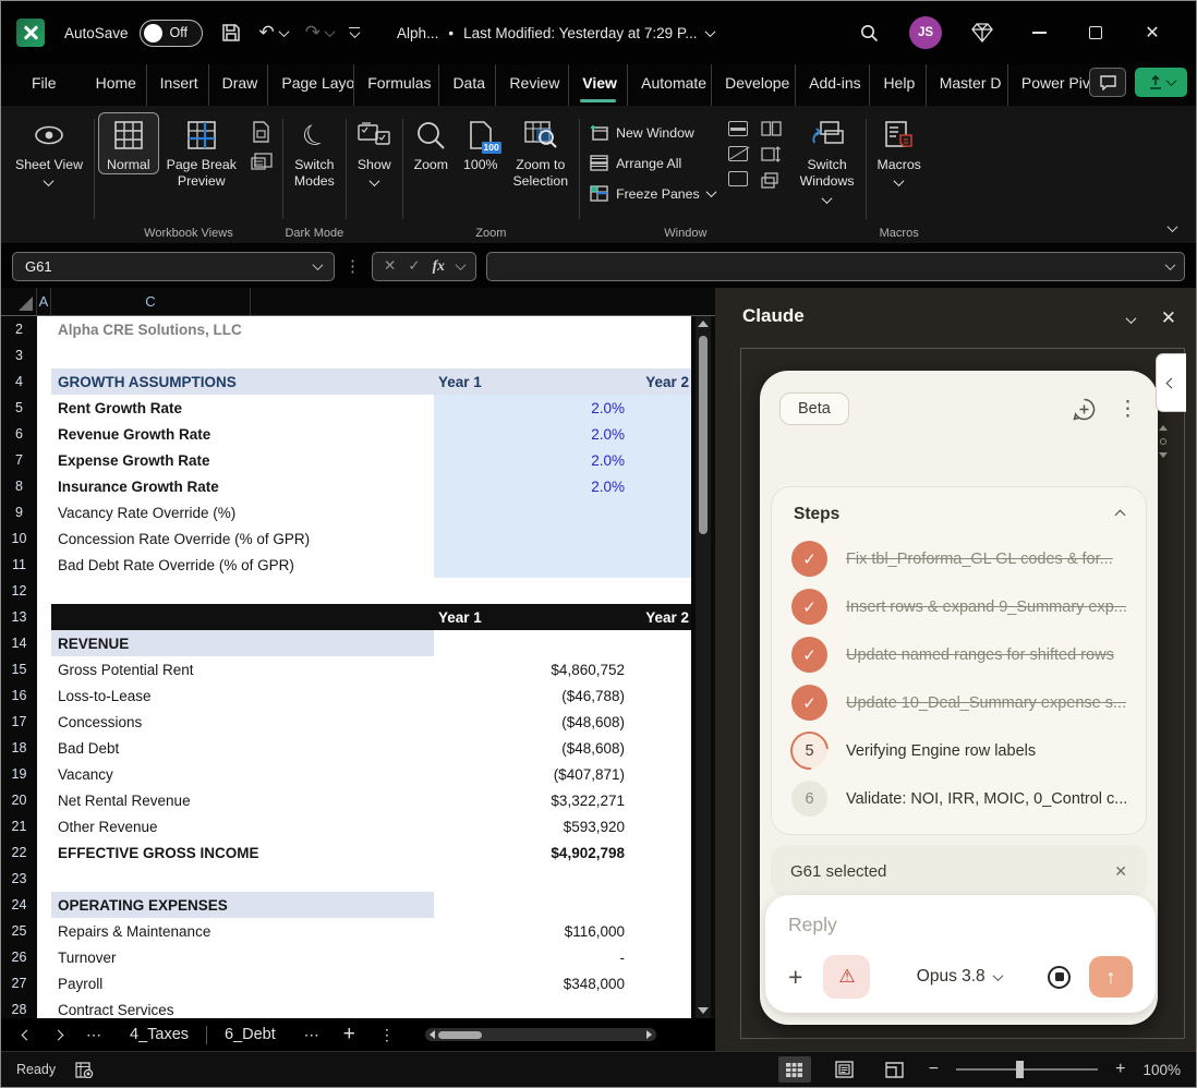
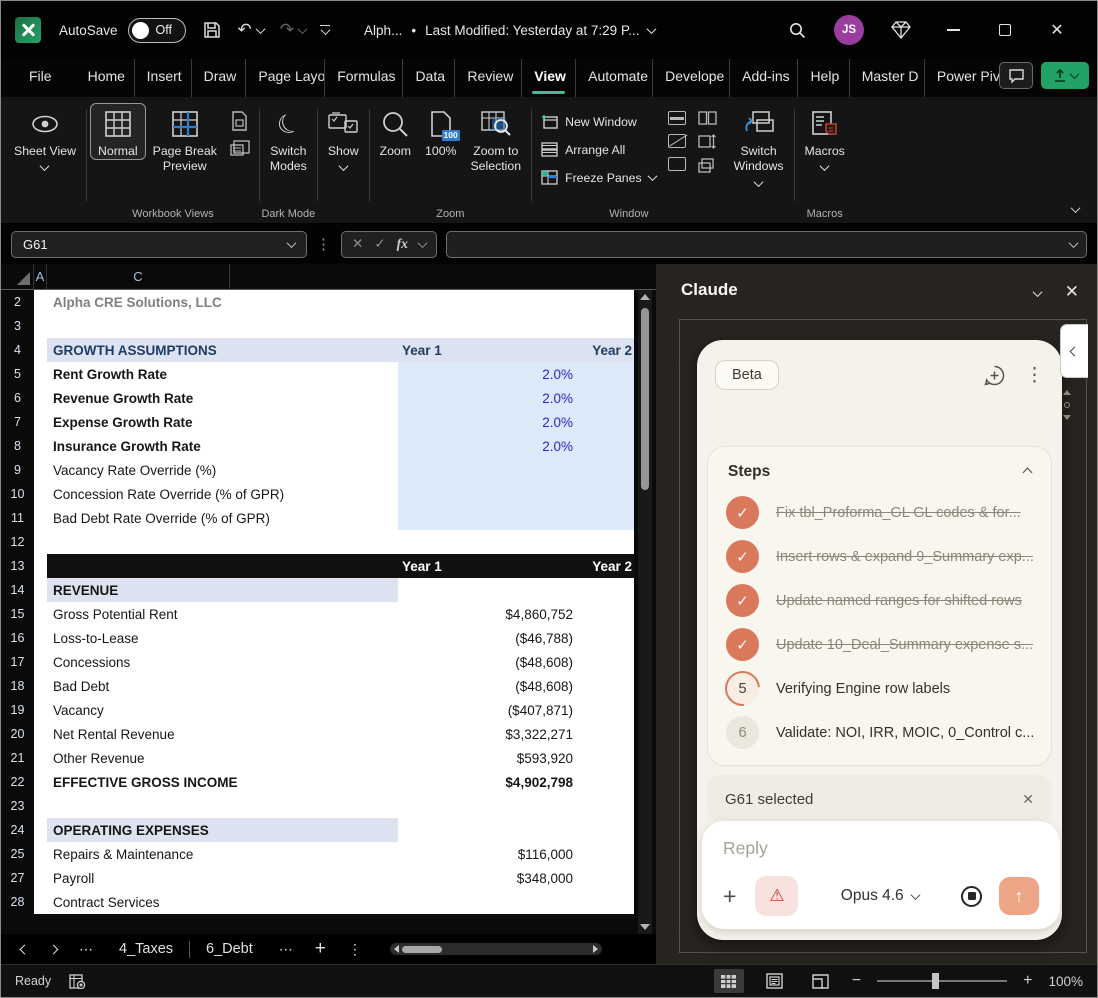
  AutoSave
  Off
  ↶
  ↷
  Alph...
  •
  Last Modified: Yesterday at 7:29 P...
  JS
  ✕
  File
  Home
  Insert
  Draw
  Page Layo
  Formulas
  Data
  Review
  View
  Automate
  Develope
  Add-ins
  Help
  Master D
  Power Piv
  Sheet View
  Normal
  Page Break
  Preview
  Workbook Views
  Switch
  Modes
  Dark Mode
  Show
  Zoom
  100
  100%
  Zoom to
  Selection
  Zoom
  New Window
  Arrange All
  Freeze Panes
  Window
  Switch
  Windows
  Macros
  Macros
  G61
  ⋮
  ✕
  ✓
  fx
  A
  C
  2
  Alpha CRE Solutions, LLC
  3
  4
  GROWTH ASSUMPTIONS
  Year 1
  Year 2
  5
  Rent Growth Rate
  2.0%
  6
  Revenue Growth Rate
  2.0%
  7
  Expense Growth Rate
  2.0%
  8
  Insurance Growth Rate
  2.0%
  9
  Vacancy Rate Override (%)
  10
  Concession Rate Override (% of GPR)
  11
  Bad Debt Rate Override (% of GPR)
  12
  13
  Year 1
  Year 2
  14
  REVENUE
  15
  Gross Potential Rent
  $4,860,752
  16
  Loss-to-Lease
  ($46,788)
  17
  Concessions
  ($48,608)
  18
  Bad Debt
  ($48,608)
  19
  Vacancy
  ($407,871)
  20
  Net Rental Revenue
  $3,322,271
  21
  Other Revenue
  $593,920
  22
  EFFECTIVE GROSS INCOME
  $4,902,798
  23
  24
  OPERATING EXPENSES
  25
  Repairs & Maintenance
  $116,000
- 26
- Turnover
- -
  27
  Payroll
  $348,000
  28
  Contract Services
  ⋯
  4_Taxes
  6_Debt
  ⋯
  +
  ⋮
  Claude
  ✕
  Beta
  ⋮
  Steps
  ✓
  Fix tbl_Proforma_GL GL codes & for...
  ✓
  Insert rows & expand 9_Summary exp...
  ✓
  Update named ranges for shifted rows
  ✓
  Update 10_Deal_Summary expense s...
  5
  Verifying Engine row labels
  6
  Validate: NOI, IRR, MOIC, 0_Control c...
  G61 selected
  ✕
  Reply
  +
  ⚠
- Opus 3.8
+ Opus 4.6
  ↑
  Ready
  −
  +
  100%
